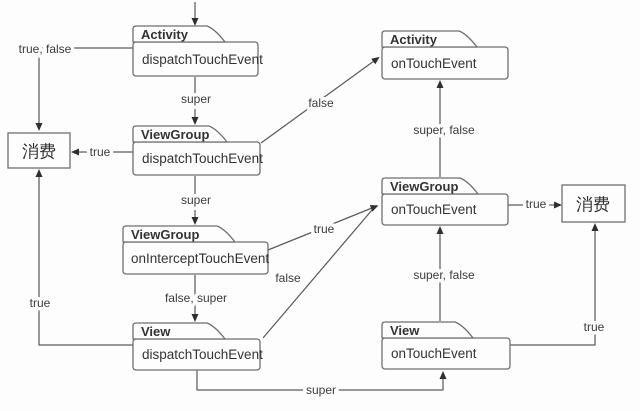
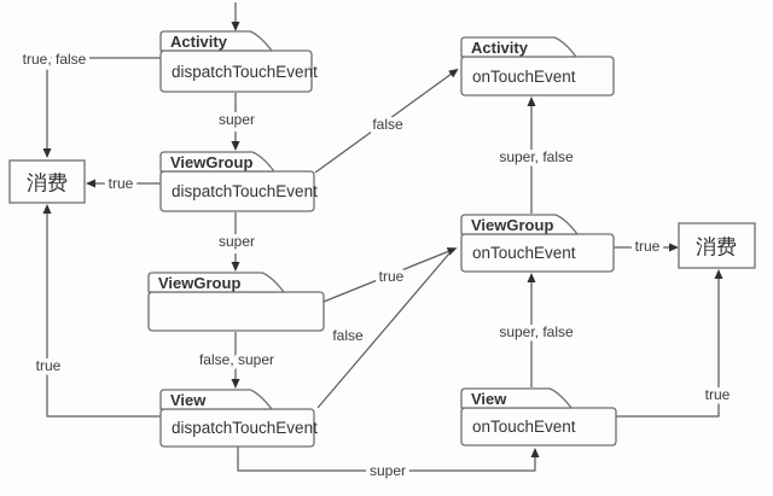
  Activity
  dispatchTouchEvent
  ViewGroup
  dispatchTouchEvent
  ViewGroup
- onInterceptTouchEvent
  View
  dispatchTouchEvent
  Activity
  onTouchEvent
  ViewGroup
  onTouchEvent
  View
  onTouchEvent
  消费
  消费
  true, false
  super
  super
  false, super
  true
  true
  false
  true
  false
  super, false
  super, false
  true
  true
  super
